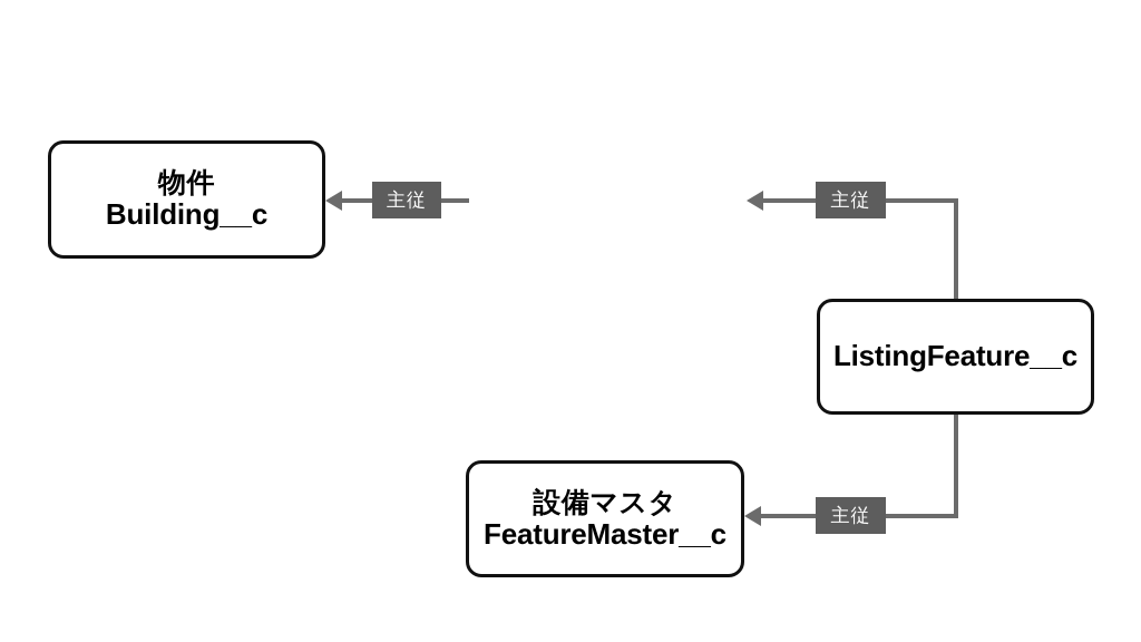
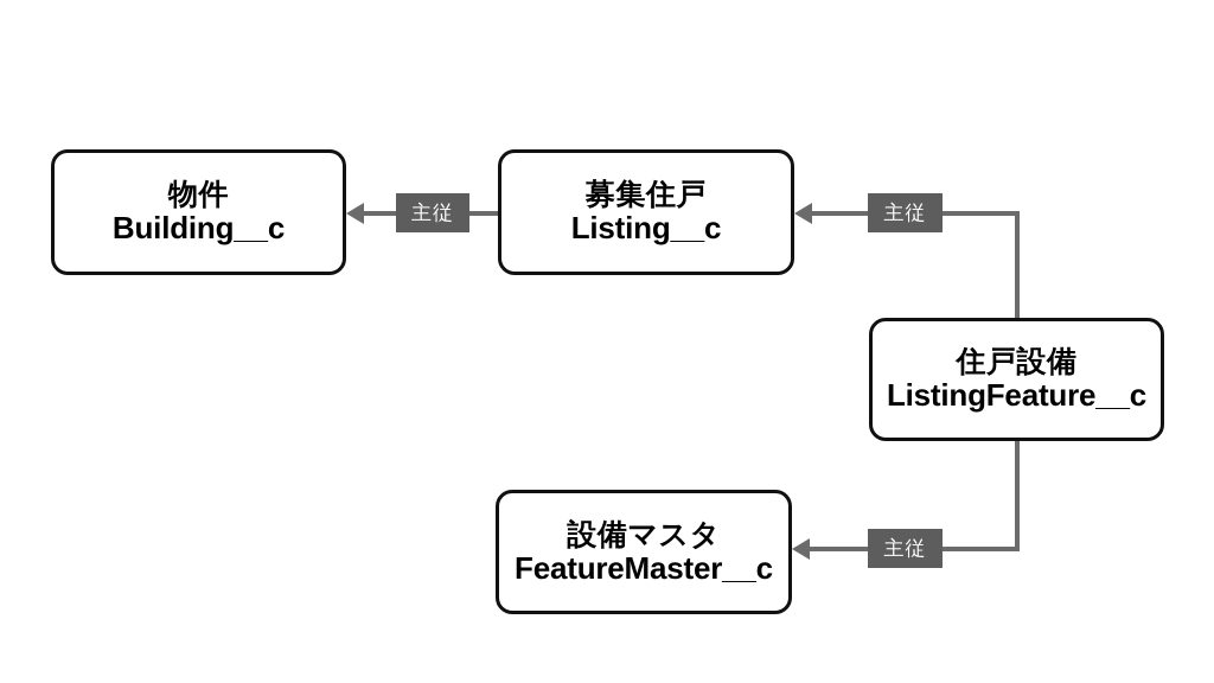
  主従
  主従
  主従
  物件
  Building__c
+ 募集住戸
+ Listing__c
+ 住戸設備
  ListingFeature__c
  設備マスタ
  FeatureMaster__c
